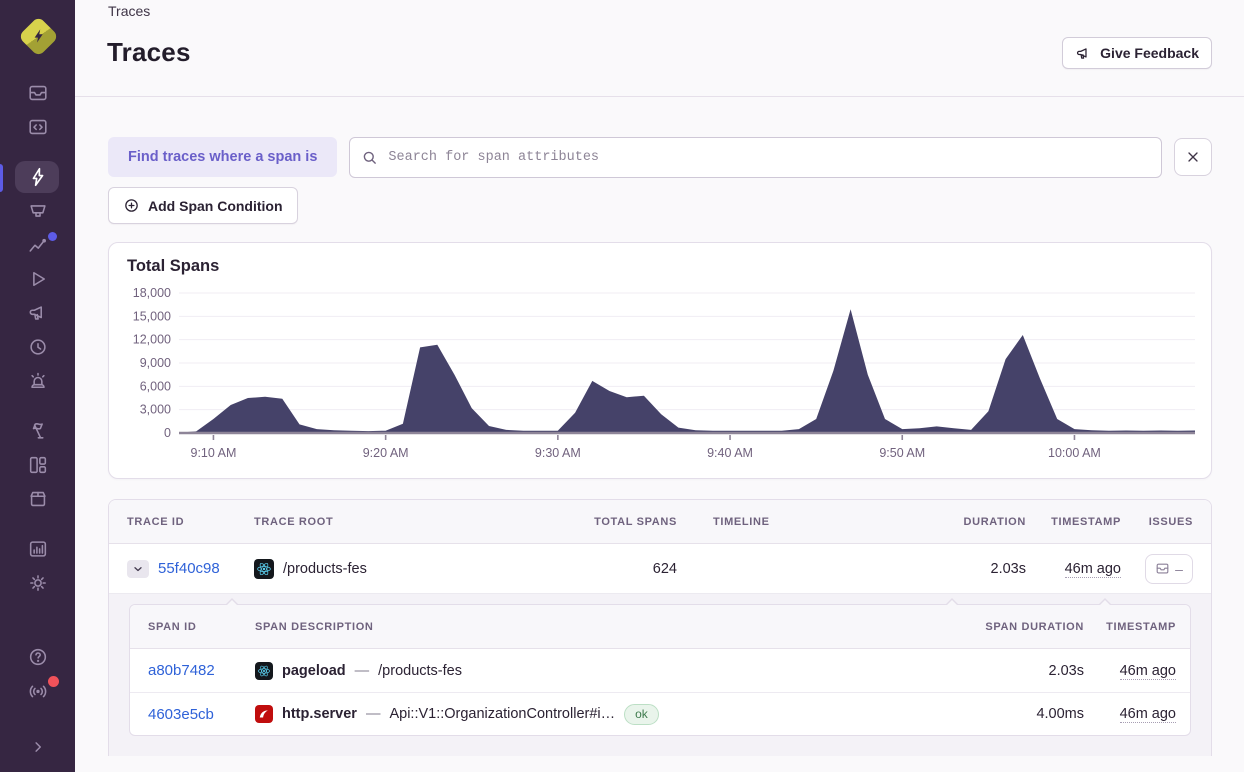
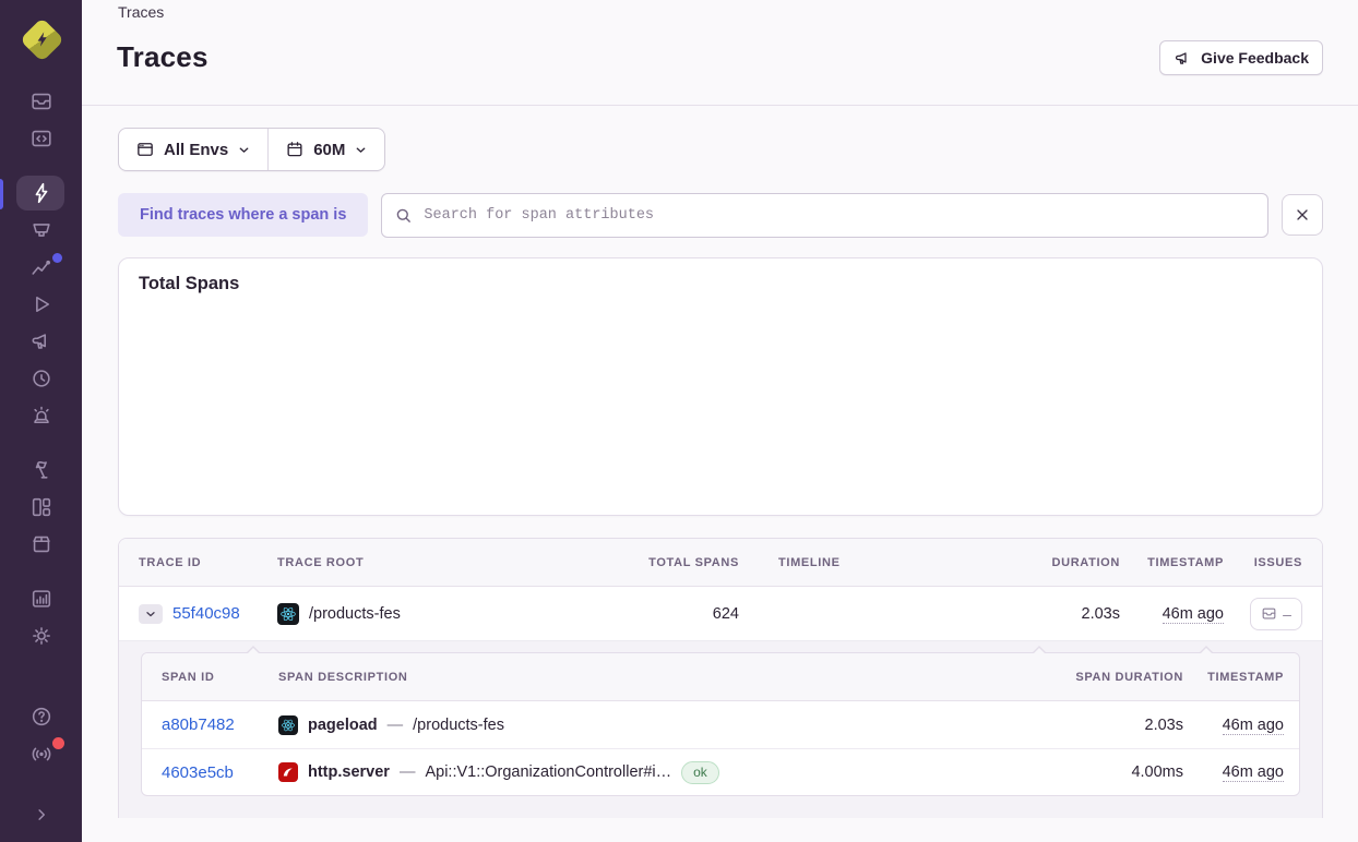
  Traces
  Traces
  Give Feedback
+ All Envs
+ 60M
  Find traces where a span is
  Search for span attributes
- Add Span Condition
  Total Spans
- 0
- 3,000
- 6,000
- 9,000
- 12,000
- 15,000
- 18,000
- 9:10 AM
- 9:20 AM
- 9:30 AM
- 9:40 AM
- 9:50 AM
- 10:00 AM
  TRACE ID
  TRACE ROOT
  TOTAL SPANS
  TIMELINE
  DURATION
  TIMESTAMP
  ISSUES
  55f40c98
  /products-fes
  624
  2.03s
  46m ago
  –
  SPAN ID
  SPAN DESCRIPTION
  SPAN DURATION
  TIMESTAMP
  a80b7482
  pageload
  —
  /products-fes
  2.03s
  46m ago
  4603e5cb
  http.server
  —
  Api::V1::OrganizationController#i…
  ok
  4.00ms
  46m ago
